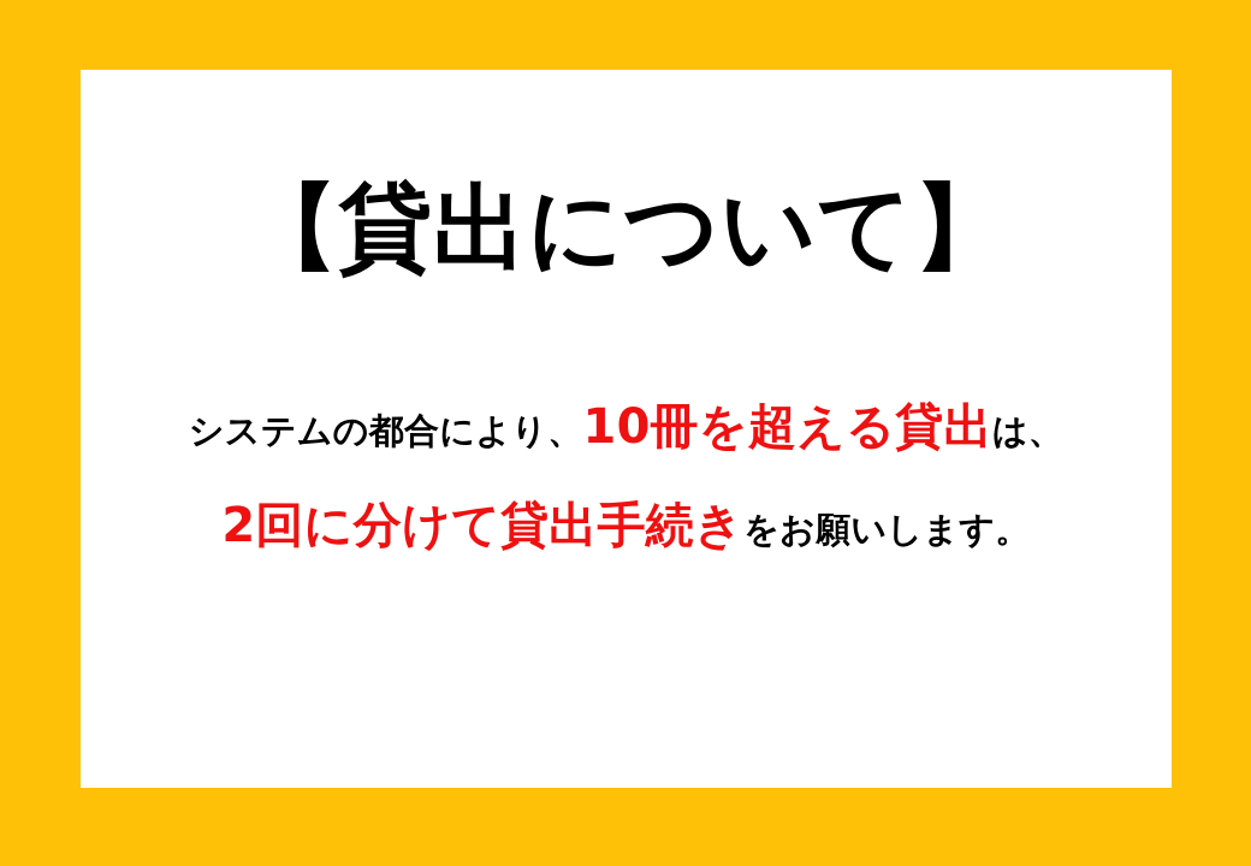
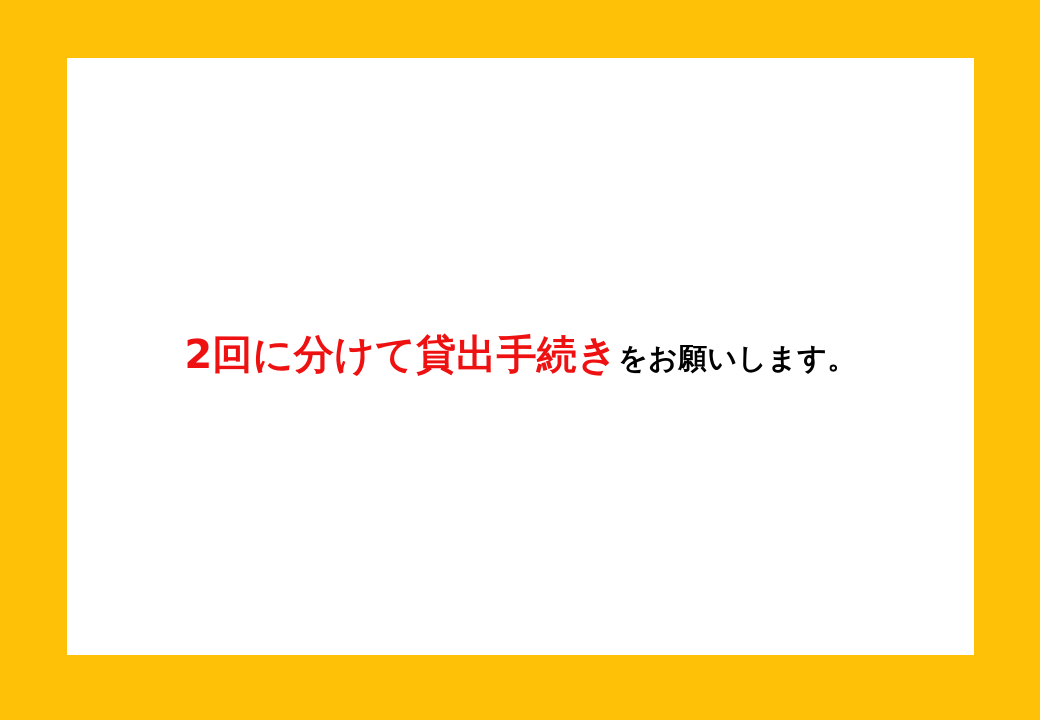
- 【貸出について】
- システムの都合により、10冊を超える貸出は、
  2回に分けて貸出手続きをお願いします。
